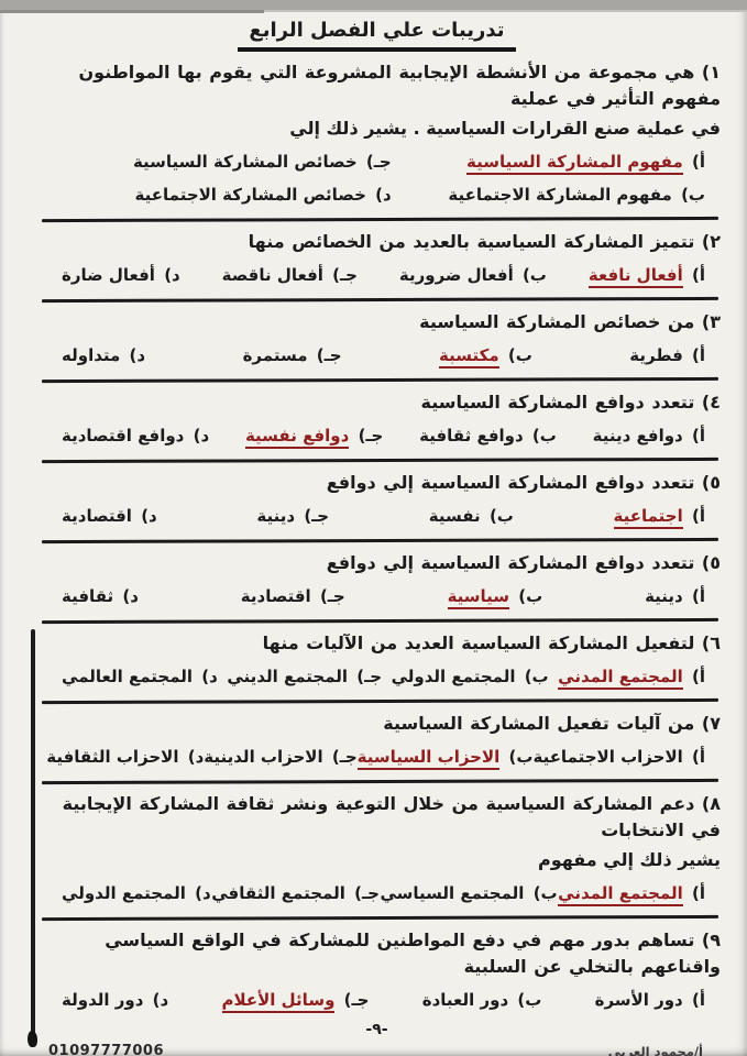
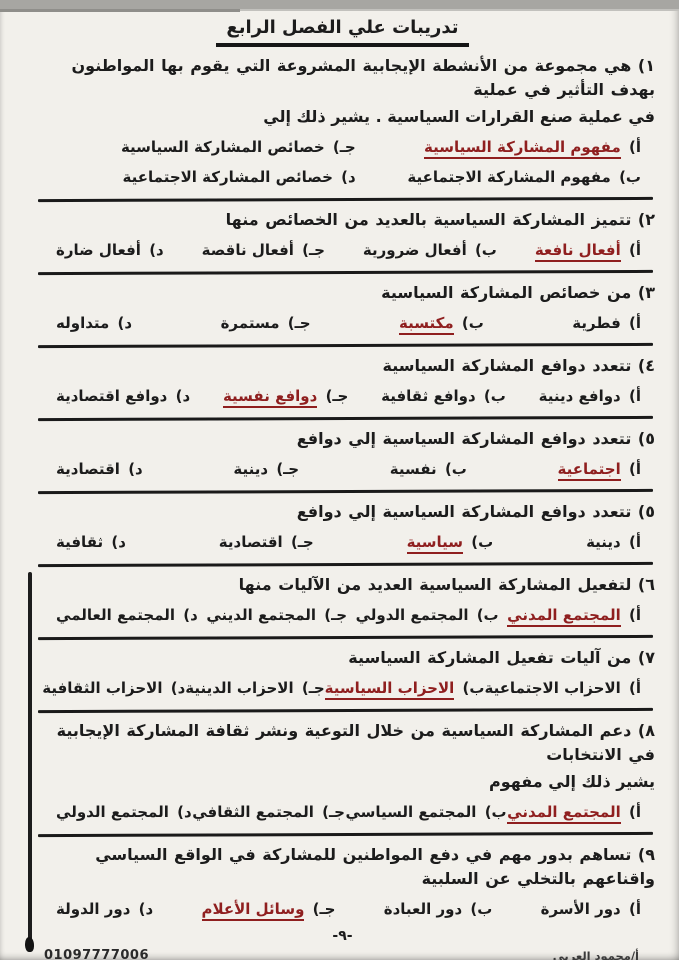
  تدريبات علي الفصل الرابع
- ١) هي مجموعة من الأنشطة الإيجابية المشروعة التي يقوم بها المواطنون مفهوم التأثير في عملية
+ ١) هي مجموعة من الأنشطة الإيجابية المشروعة التي يقوم بها المواطنون بهدف التأثير في عملية
  في عملية صنع القرارات السياسية . يشير ذلك إلي
  أ) مفهوم المشاركة السياسية
  جـ) خصائص المشاركة السياسية
  ب) مفهوم المشاركة الاجتماعية
  د) خصائص المشاركة الاجتماعية
  ٢) تتميز المشاركة السياسية بالعديد من الخصائص منها
  أ) أفعال نافعة
  ب) أفعال ضرورية
  جـ) أفعال ناقصة
  د) أفعال ضارة
  ٣) من خصائص المشاركة السياسية
  أ) فطرية
  ب) مكتسبة
  جـ) مستمرة
  د) متداوله
  ٤) تتعدد دوافع المشاركة السياسية
  أ) دوافع دينية
  ب) دوافع ثقافية
  جـ) دوافع نفسية
  د) دوافع اقتصادية
  ٥) تتعدد دوافع المشاركة السياسية إلي دوافع
  أ) اجتماعية
  ب) نفسية
  جـ) دينية
  د) اقتصادية
  ٥) تتعدد دوافع المشاركة السياسية إلي دوافع
  أ) دينية
  ب) سياسية
  جـ) اقتصادية
  د) ثقافية
  ٦) لتفعيل المشاركة السياسية العديد من الآليات منها
  أ) المجتمع المدني
  ب) المجتمع الدولي
  جـ) المجتمع الديني
  د) المجتمع العالمي
  ٧) من آليات تفعيل المشاركة السياسية
  أ) الاحزاب الاجتماعية
  ب) الاحزاب السياسية
  جـ) الاحزاب الدينية
  د) الاحزاب الثقافية
  ٨) دعم المشاركة السياسية من خلال التوعية ونشر ثقافة المشاركة الإيجابية في الانتخابات
  يشير ذلك إلي مفهوم
  أ) المجتمع المدني
  ب) المجتمع السياسي
  جـ) المجتمع الثقافي
  د) المجتمع الدولي
  ٩) تساهم بدور مهم في دفع المواطنين للمشاركة في الواقع السياسي واقناعهم بالتخلي عن السلبية
  أ) دور الأسرة
  ب) دور العبادة
  جـ) وسائل الأعلام
  د) دور الدولة
  -٩-
  01097777006
  أ/محمود العربي
